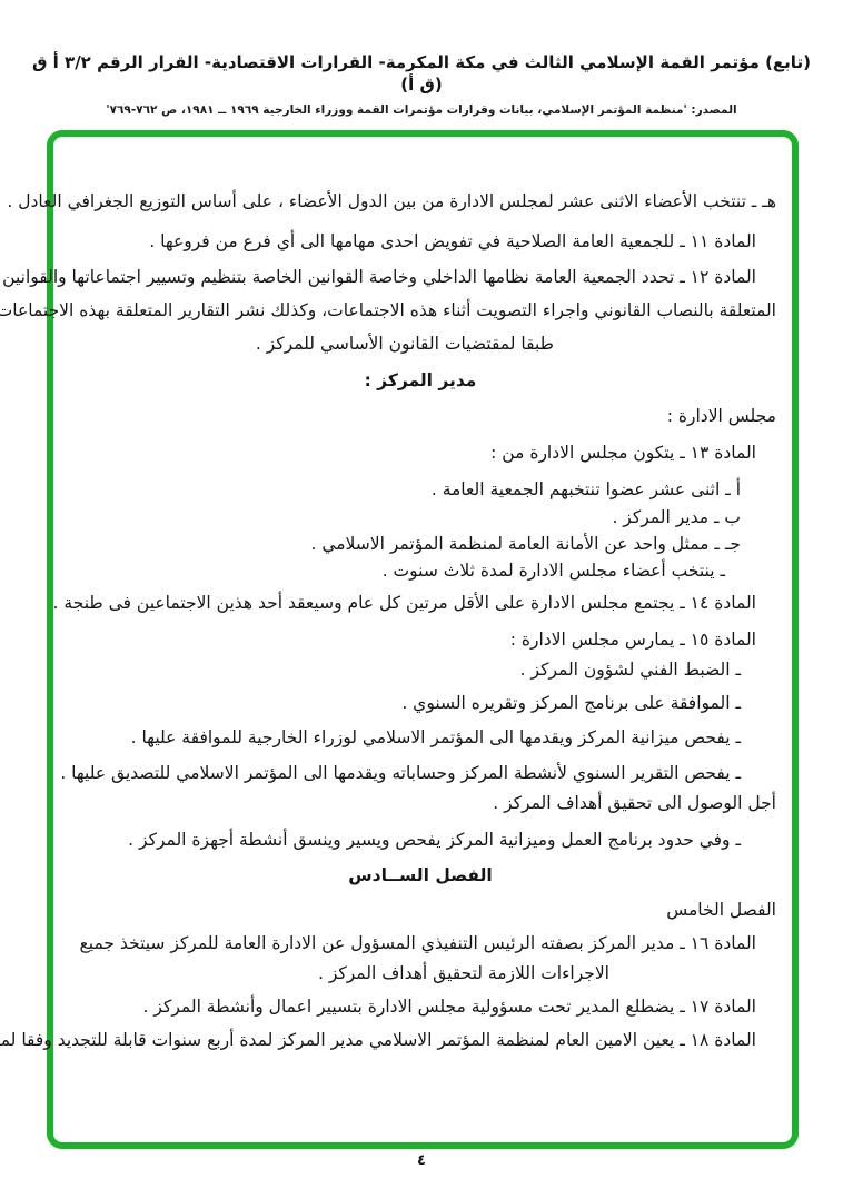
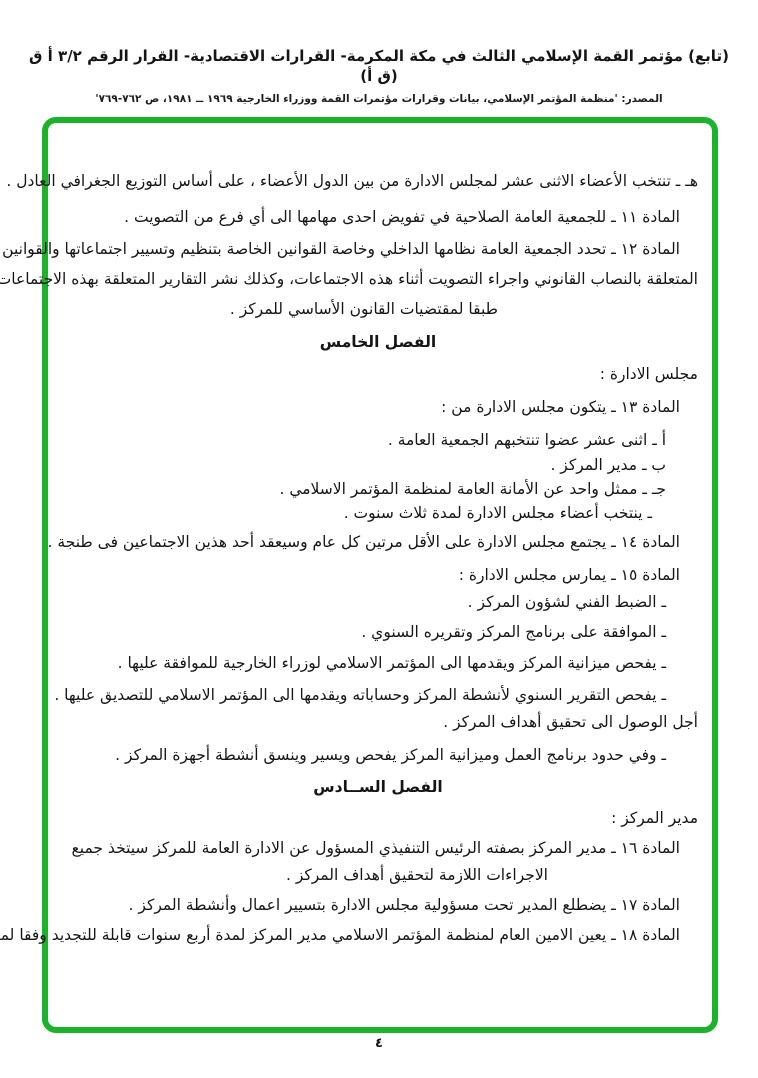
  (تابع) مؤتمر القمة الإسلامي الثالث في مكة المكرمة- القرارات الاقتصادية- القرار الرقم ٣/٢ أ ق (ق أ)
  المصدر: 'منظمة المؤتمر الإسلامي، بيانات وقرارات مؤتمرات القمة ووزراء الخارجية ١٩٦٩ ــ ١٩٨١، ص ٧٦٢-٧٦٩'
  هـ ـ تنتخب الأعضاء الاثنى عشر لمجلس الادارة من بين الدول الأعضاء ، على أساس التوزيع الجغرافي العادل .
- المادة ١١ ـ للجمعية العامة الصلاحية في تفويض احدى مهامها الى أي فرع من فروعها .
+ المادة ١١ ـ للجمعية العامة الصلاحية في تفويض احدى مهامها الى أي فرع من التصويت .
  المادة ١٢ ـ تحدد الجمعية العامة نظامها الداخلي وخاصة القوانين الخاصة بتنظيم وتسيير اجتماعاتها والقوانين
  المتعلقة بالنصاب القانوني واجراء التصويت أثناء هذه الاجتماعات، وكذلك نشر التقارير المتعلقة بهذه الاجتماعات
  طبقا لمقتضيات القانون الأساسي للمركز .
- مدير المركز :
+ الفصل الخامس
  مجلس الادارة :
  المادة ١٣ ـ يتكون مجلس الادارة من :
  أ ـ اثنى عشر عضوا تنتخبهم الجمعية العامة .
  ب ـ مدير المركز .
  جـ ـ ممثل واحد عن الأمانة العامة لمنظمة المؤتمر الاسلامي .
  ـ ينتخب أعضاء مجلس الادارة لمدة ثلاث سنوت .
  المادة ١٤ ـ يجتمع مجلس الادارة على الأقل مرتين كل عام وسيعقد أحد هذين الاجتماعين فى طنجة .
  المادة ١٥ ـ يمارس مجلس الادارة :
  ـ الضبط الفني لشؤون المركز .
  ـ الموافقة على برنامج المركز وتقريره السنوي .
  ـ يفحص ميزانية المركز ويقدمها الى المؤتمر الاسلامي لوزراء الخارجية للموافقة عليها .
  ـ يفحص التقرير السنوي لأنشطة المركز وحساباته ويقدمها الى المؤتمر الاسلامي للتصديق عليها .
  أجل الوصول الى تحقيق أهداف المركز .
  ـ وفي حدود برنامج العمل وميزانية المركز يفحص ويسير وينسق أنشطة أجهزة المركز .
  الفصل الســادس
- الفصل الخامس
+ مدير المركز :
  المادة ١٦ ـ مدير المركز بصفته الرئيس التنفيذي المسؤول عن الادارة العامة للمركز سيتخذ جميع
  الاجراءات اللازمة لتحقيق أهداف المركز .
  المادة ١٧ ـ يضطلع المدير تحت مسؤولية مجلس الادارة بتسيير اعمال وأنشطة المركز .
  المادة ١٨ ـ يعين الامين العام لمنظمة المؤتمر الاسلامي مدير المركز لمدة أربع سنوات قابلة للتجديد وفقا لم
  ٤
